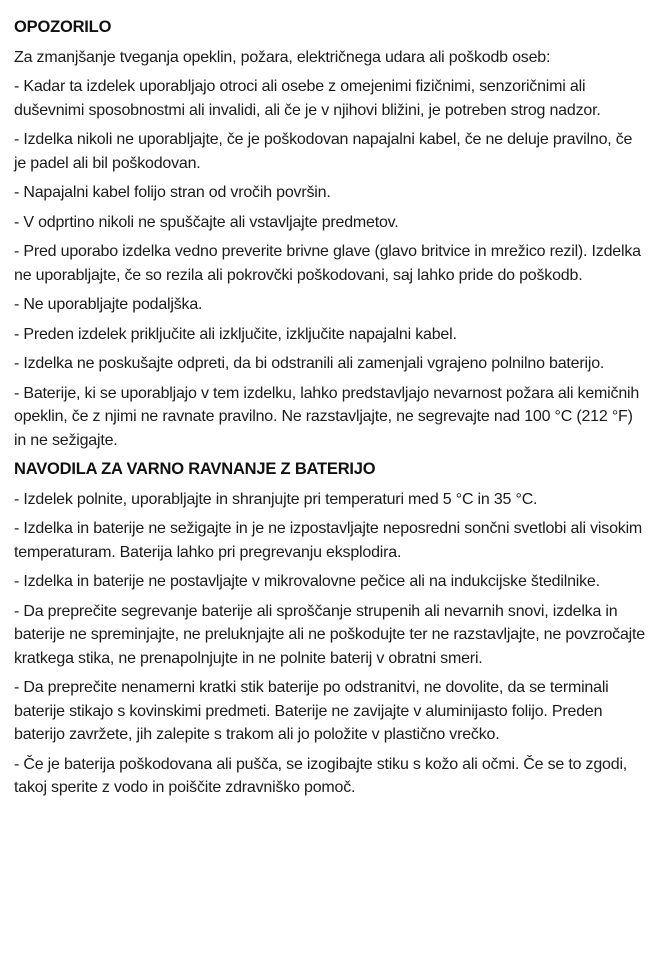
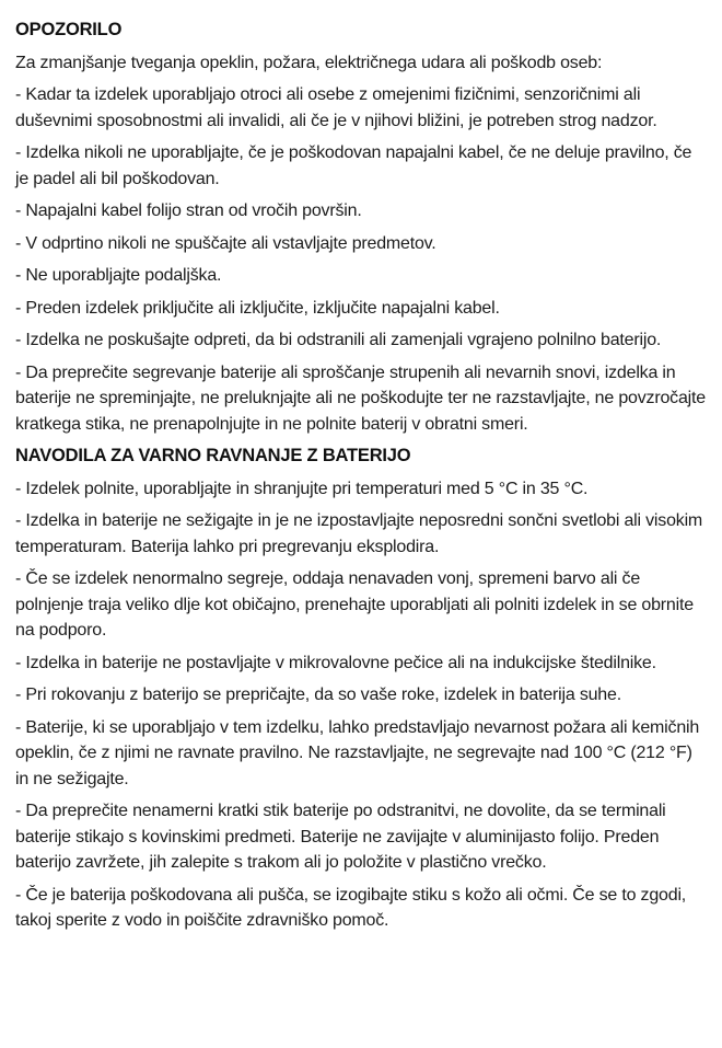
  OPOZORILO
  Za zmanjšanje tveganja opeklin, požara, električnega udara ali poškodb oseb:
  - Kadar ta izdelek uporabljajo otroci ali osebe z omejenimi fizičnimi, senzoričnimi ali duševnimi sposobnostmi ali invalidi, ali če je v njihovi bližini, je potreben strog nadzor.
  - Izdelka nikoli ne uporabljajte, če je poškodovan napajalni kabel, če ne deluje pravilno, če je padel ali bil poškodovan.
  - Napajalni kabel folijo stran od vročih površin.
  - V odprtino nikoli ne spuščajte ali vstavljajte predmetov.
- - Pred uporabo izdelka vedno preverite brivne glave (glavo britvice in mrežico rezil). Izdelka ne uporabljajte, če so rezila ali pokrovčki poškodovani, saj lahko pride do poškodb.
  - Ne uporabljajte podaljška.
  - Preden izdelek priključite ali izključite, izključite napajalni kabel.
  - Izdelka ne poskušajte odpreti, da bi odstranili ali zamenjali vgrajeno polnilno baterijo.
- - Baterije, ki se uporabljajo v tem izdelku, lahko predstavljajo nevarnost požara ali kemičnih opeklin, če z njimi ne ravnate pravilno. Ne razstavljajte, ne segrevajte nad 100 °C (212 °F) in ne sežigajte.
+ - Da preprečite segrevanje baterije ali sproščanje strupenih ali nevarnih snovi, izdelka in baterije ne spreminjajte, ne preluknjajte ali ne poškodujte ter ne razstavljajte, ne povzročajte kratkega stika, ne prenapolnjujte in ne polnite baterij v obratni smeri.
  NAVODILA ZA VARNO RAVNANJE Z BATERIJO
  - Izdelek polnite, uporabljajte in shranjujte pri temperaturi med 5 °C in 35 °C.
  - Izdelka in baterije ne sežigajte in je ne izpostavljajte neposredni sončni svetlobi ali visokim temperaturam. Baterija lahko pri pregrevanju eksplodira.
+ - Če se izdelek nenormalno segreje, oddaja nenavaden vonj, spremeni barvo ali če polnjenje traja veliko dlje kot običajno, prenehajte uporabljati ali polniti izdelek in se obrnite na podporo.
  - Izdelka in baterije ne postavljajte v mikrovalovne pečice ali na indukcijske štedilnike.
+ - Pri rokovanju z baterijo se prepričajte, da so vaše roke, izdelek in baterija suhe.
- - Da preprečite segrevanje baterije ali sproščanje strupenih ali nevarnih snovi, izdelka in baterije ne spreminjajte, ne preluknjajte ali ne poškodujte ter ne razstavljajte, ne povzročajte kratkega stika, ne prenapolnjujte in ne polnite baterij v obratni smeri.
+ - Baterije, ki se uporabljajo v tem izdelku, lahko predstavljajo nevarnost požara ali kemičnih opeklin, če z njimi ne ravnate pravilno. Ne razstavljajte, ne segrevajte nad 100 °C (212 °F) in ne sežigajte.
  - Da preprečite nenamerni kratki stik baterije po odstranitvi, ne dovolite, da se terminali baterije stikajo s kovinskimi predmeti. Baterije ne zavijajte v aluminijasto folijo. Preden baterijo zavržete, jih zalepite s trakom ali jo položite v plastično vrečko.
  - Če je baterija poškodovana ali pušča, se izogibajte stiku s kožo ali očmi. Če se to zgodi, takoj sperite z vodo in poiščite zdravniško pomoč.
